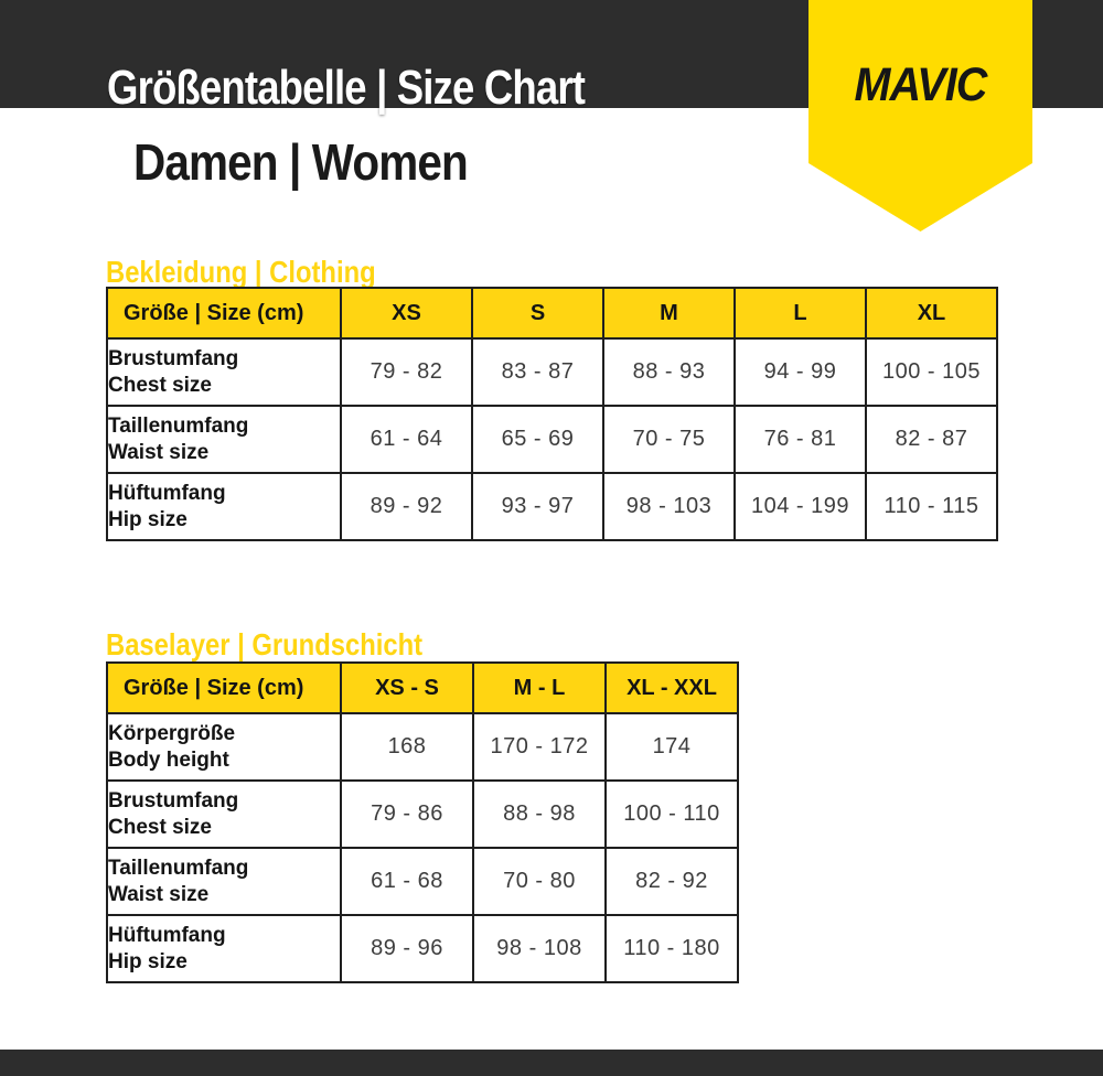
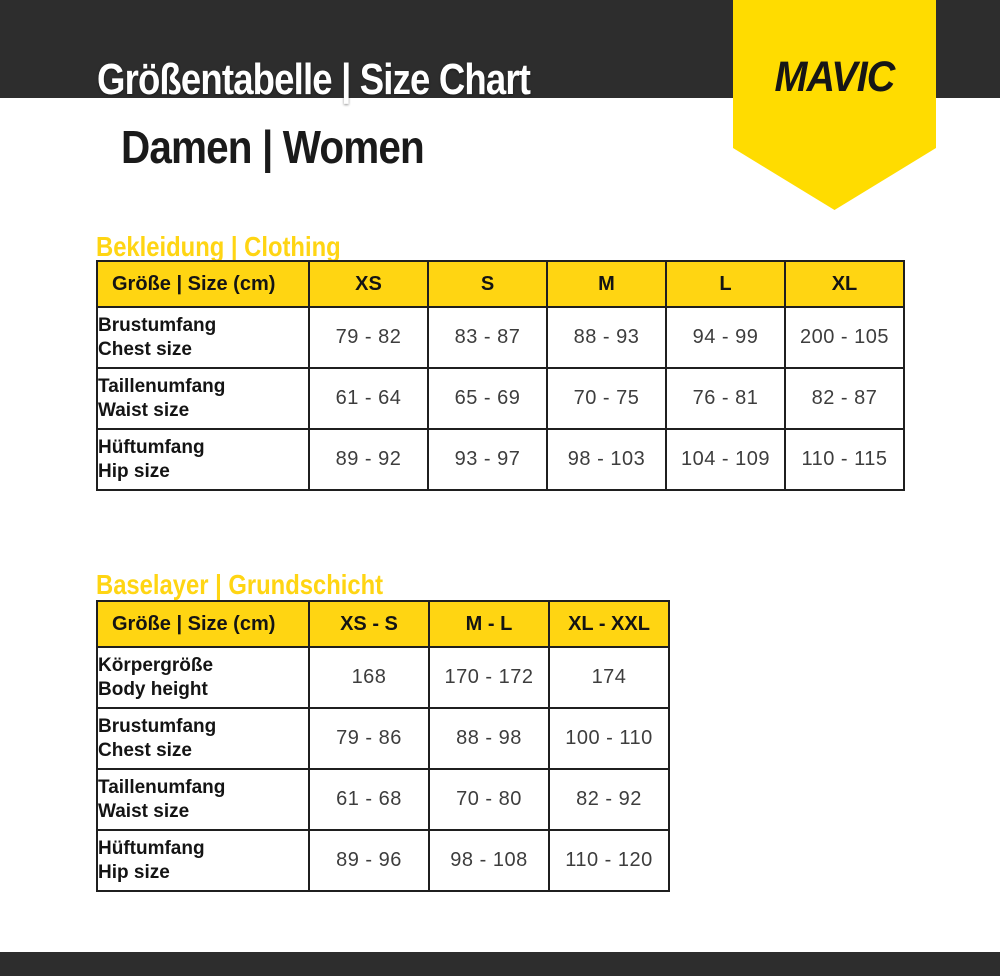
  Größentabelle | Size Chart
  Damen | Women
  MAVIC
  Bekleidung | Clothing
  Größe | Size (cm)	XS	S	M	L	XL
- Brustumfang Chest size	79 - 82	83 - 87	88 - 93	94 - 99	100 - 105
+ Brustumfang Chest size	79 - 82	83 - 87	88 - 93	94 - 99	200 - 105
  Taillenumfang Waist size	61 - 64	65 - 69	70 - 75	76 - 81	82 - 87
- Hüftumfang Hip size	89 - 92	93 - 97	98 - 103	104 - 199	110 - 115
+ Hüftumfang Hip size	89 - 92	93 - 97	98 - 103	104 - 109	110 - 115
  Baselayer | Grundschicht
  Größe | Size (cm)	XS - S	M - L	XL - XXL
  Körpergröße Body height	168	170 - 172	174
  Brustumfang Chest size	79 - 86	88 - 98	100 - 110
  Taillenumfang Waist size	61 - 68	70 - 80	82 - 92
- Hüftumfang Hip size	89 - 96	98 - 108	110 - 180
+ Hüftumfang Hip size	89 - 96	98 - 108	110 - 120
